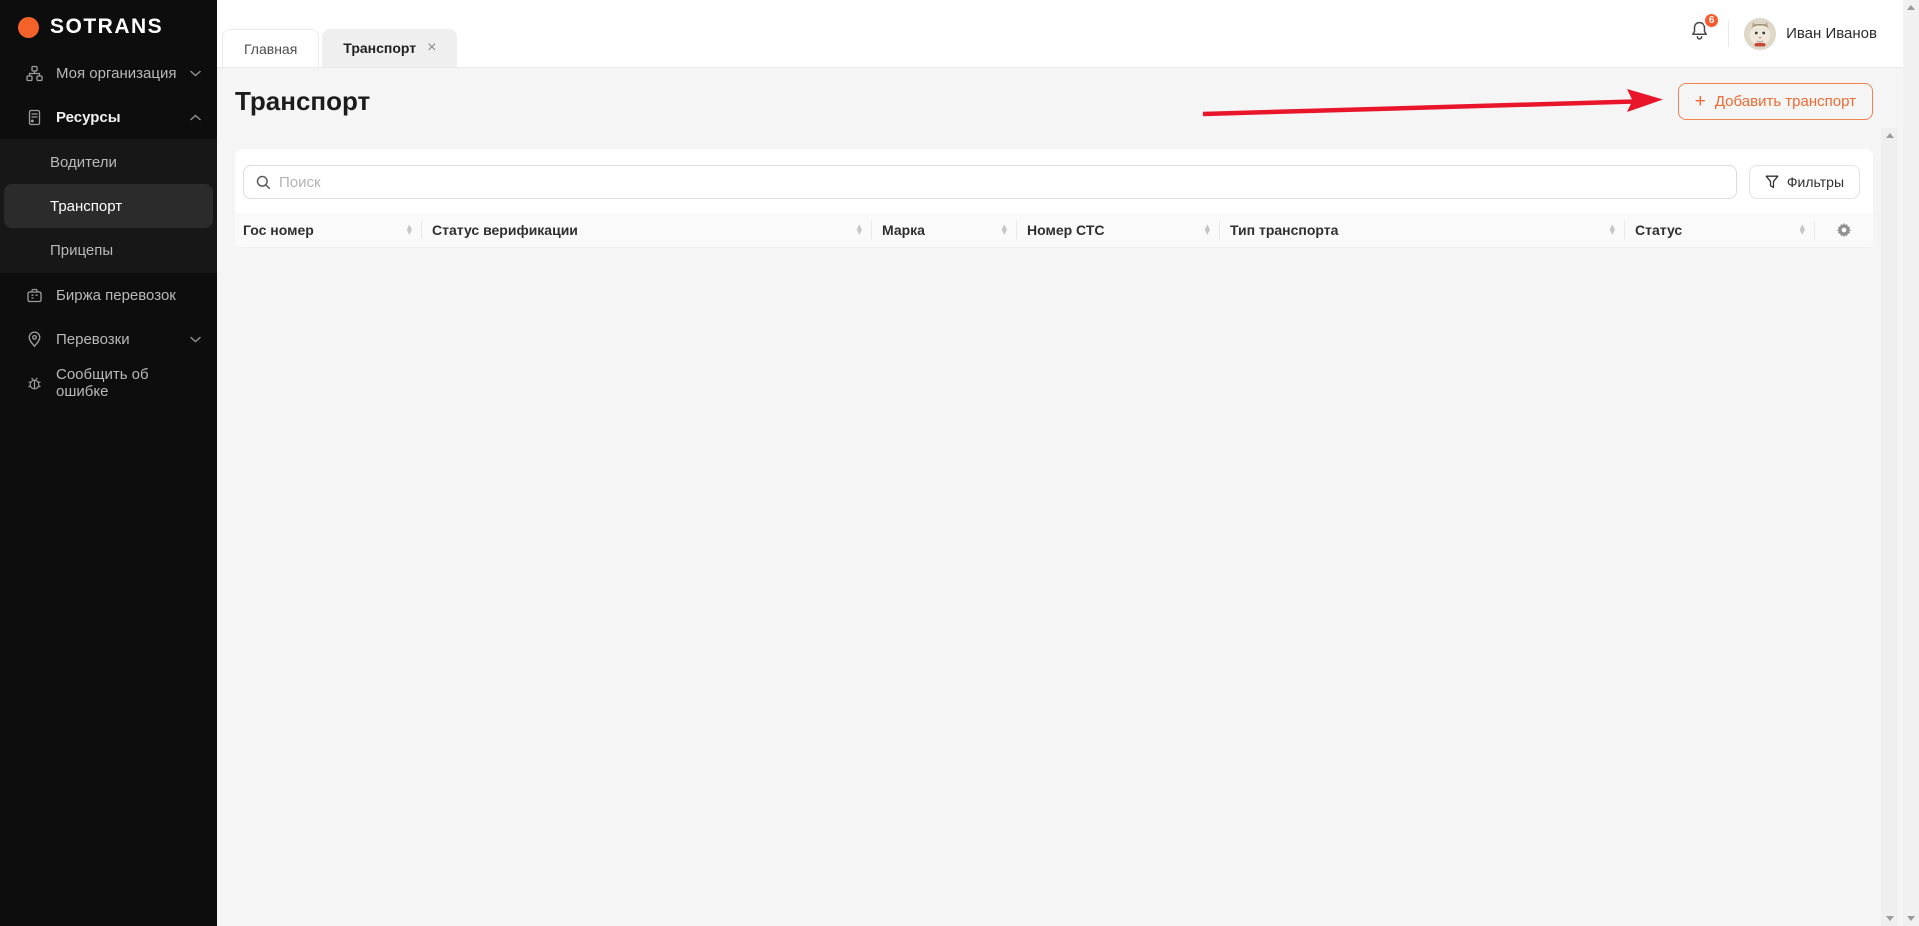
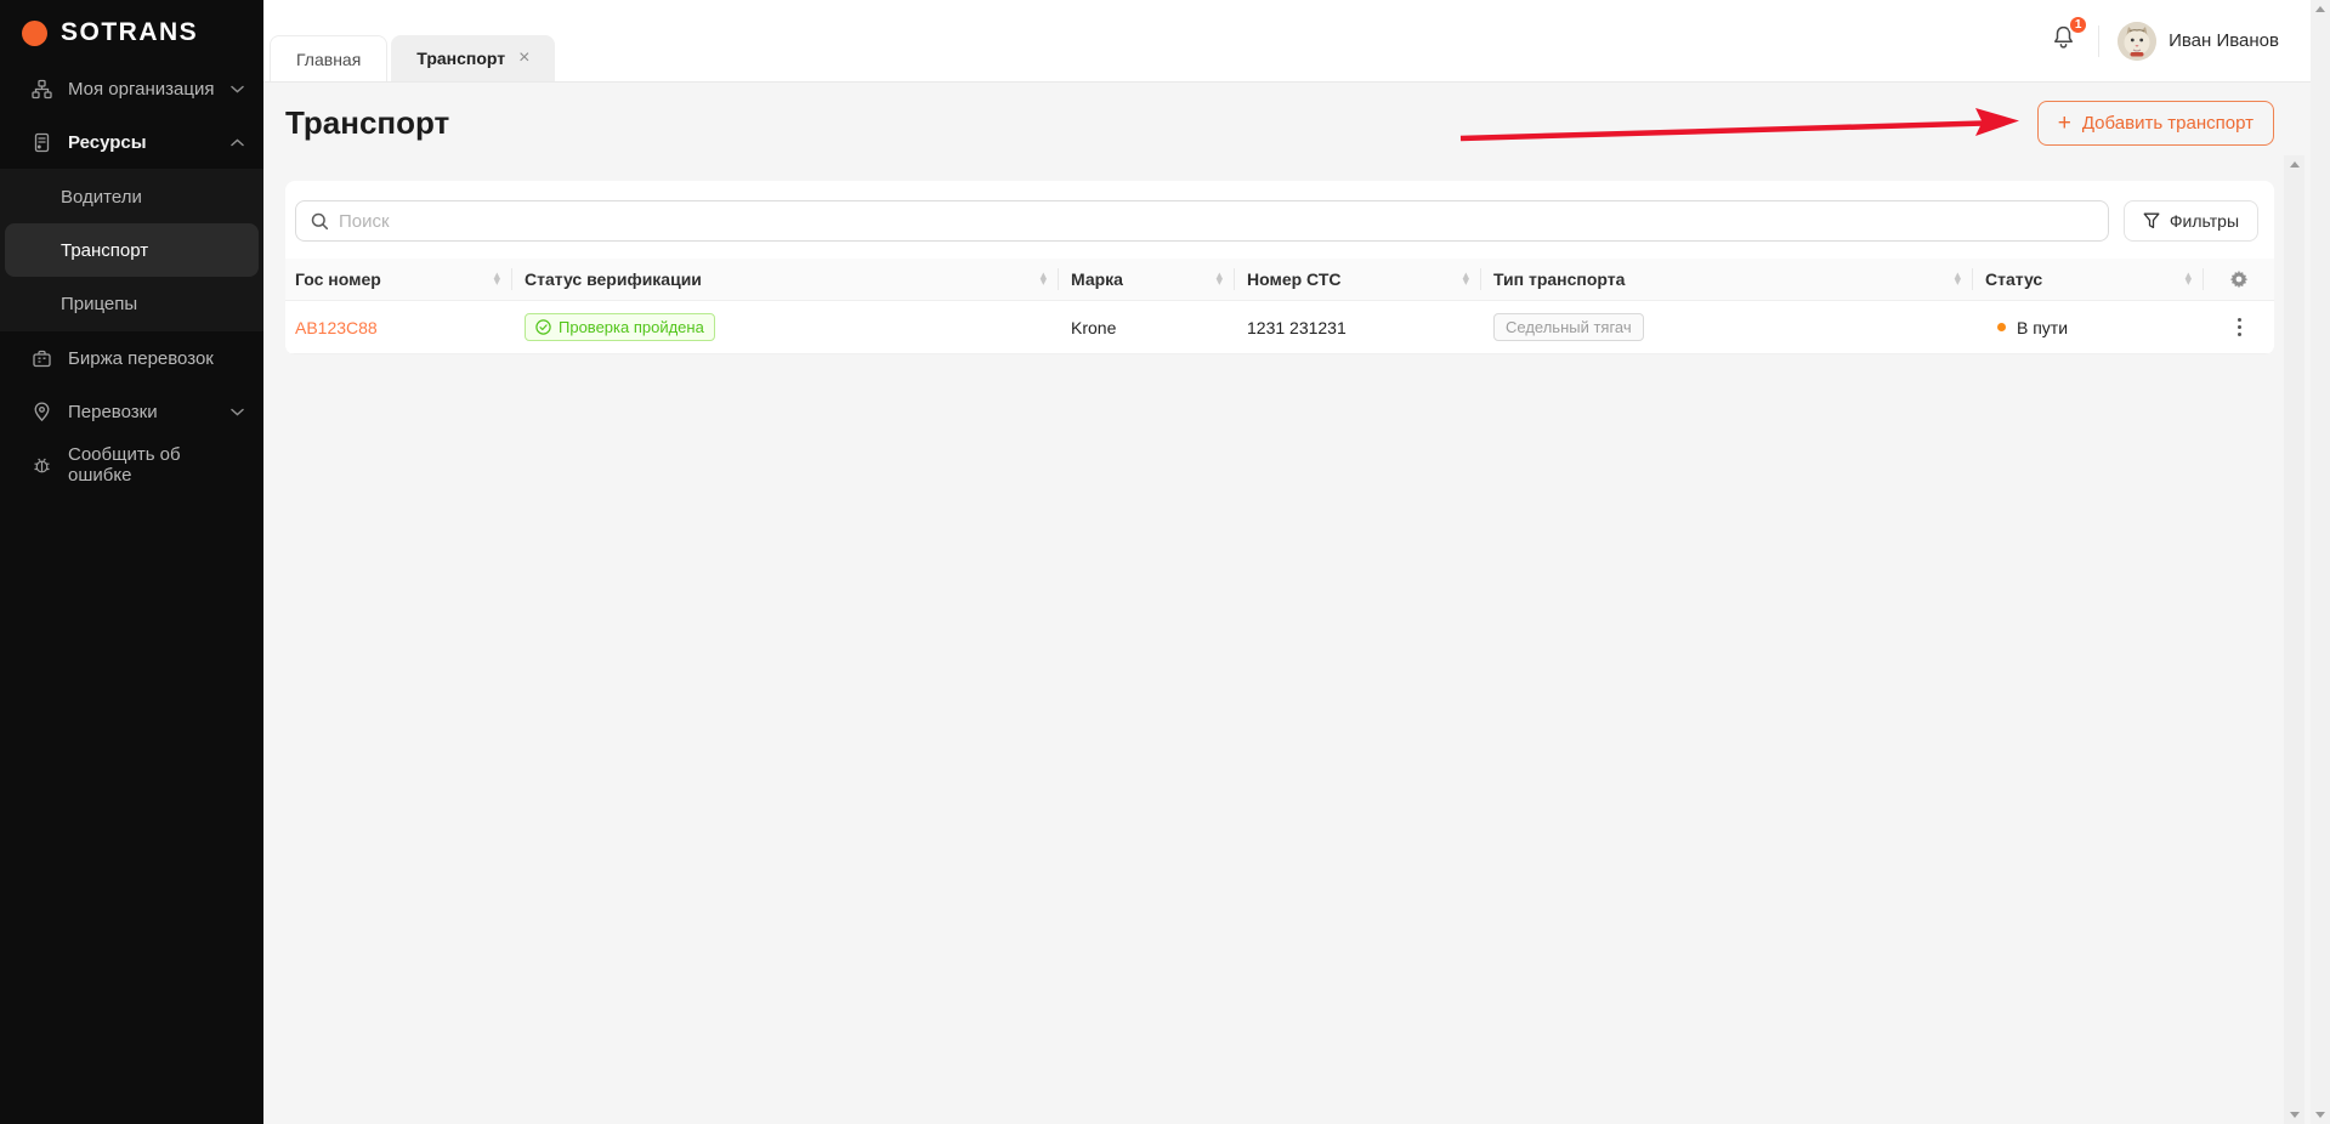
  SOTRANS
  Моя организация
  Ресурсы
  Водители
  Транспорт
  Прицепы
  Биржа перевозок
  Перевозки
  Сообщить об ошибке
  Главная
  Транспорт
  ×
- 6
+ 1
  Иван Иванов
  Транспорт
  +
  Добавить транспорт
  Поиск
  Фильтры
  Гос номер
  ▲
  ▼
  Статус верификации
  ▲
  ▼
  Марка
  ▲
  ▼
  Номер СТС
  ▲
  ▼
  Тип транспорта
  ▲
  ▼
  Статус
  ▲
  ▼
+ AB123C88
+ Проверка пройдена
+ Krone
+ 1231 231231
+ Седельный тягач
+ В пути
